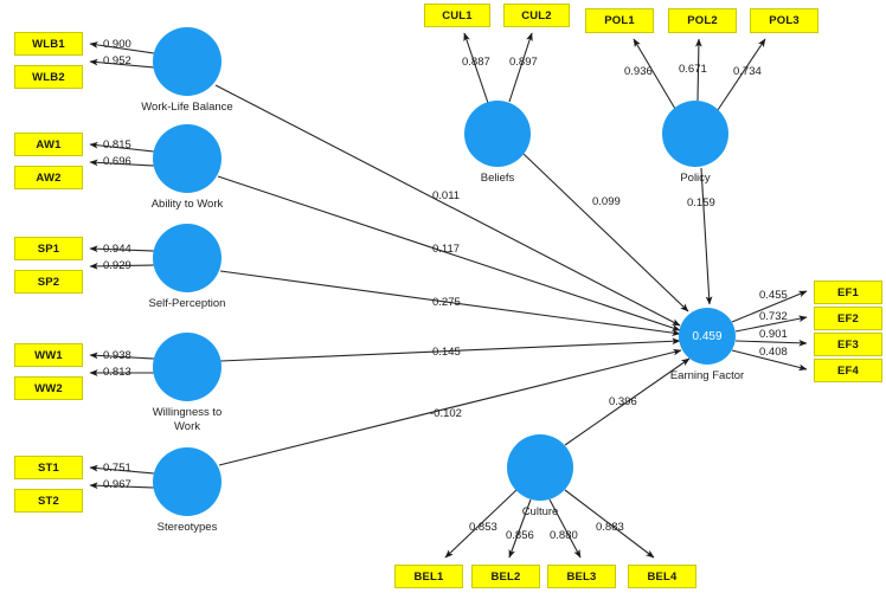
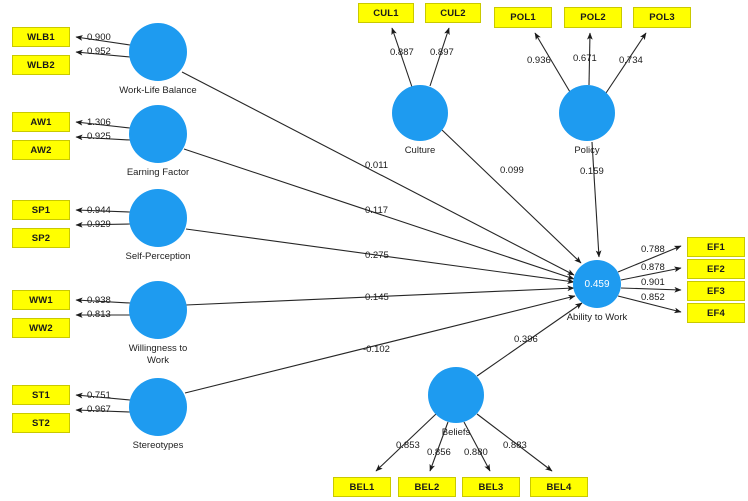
  WLB1
  WLB2
  AW1
  AW2
  SP1
  SP2
  WW1
  WW2
  ST1
  ST2
  CUL1
  CUL2
  POL1
  POL2
  POL3
  EF1
  EF2
  EF3
  EF4
  BEL1
  BEL2
  BEL3
  BEL4
  0.459
  Work-Life Balance
- Ability to Work
+ Earning Factor
  Self-Perception
  Willingness to
  Work
  Stereotypes
- Beliefs
+ Culture
  Policy
- Culture
+ Beliefs
- Earning Factor
+ Ability to Work
  0.900
  0.952
- 0.815
+ 1.306
- 0.696
+ 0.925
  0.944
  0.929
  0.938
  0.813
  0.751
  0.967
  0.887
  0.897
  0.936
  0.671
  0.734
- 0.455
+ 0.788
- 0.732
+ 0.878
  0.901
- 0.408
+ 0.852
  0.853
  0.856
  0.880
  0.883
  0.011
  0.117
  0.275
  0.145
  -0.102
  0.099
  0.159
  0.396
